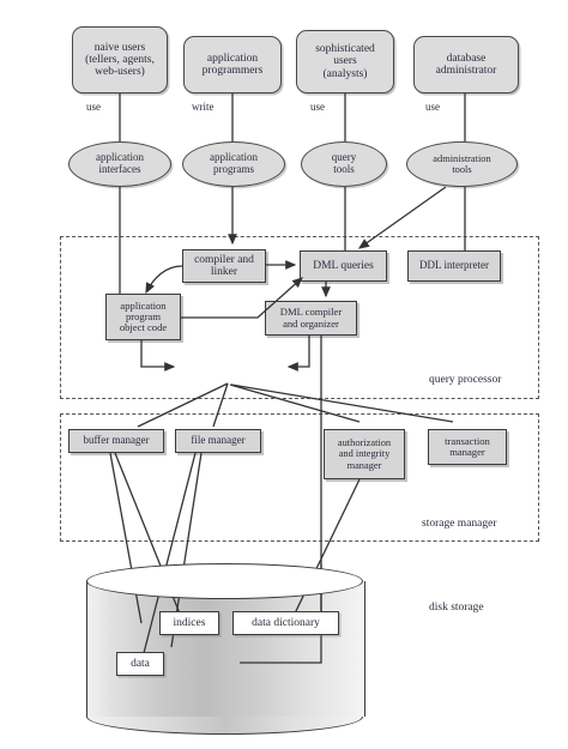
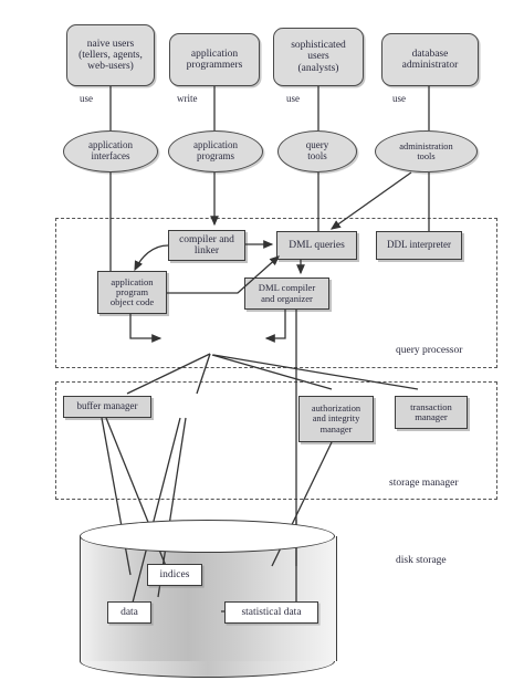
  naive users
  (tellers, agents,
  web-users)
  application
  programmers
  sophisticated
  users
  (analysts)
  database
  administrator
  use
  write
  use
  use
  application
  interfaces
  application
  programs
  query
  tools
  administration
  tools
  query processor
  compiler and
  linker
  DML queries
  DDL interpreter
  application
  program
  object code
  DML compiler
  and organizer
  storage manager
  buffer manager
- file manager
  authorization
  and integrity
  manager
  transaction
  manager
  disk storage
  indices
- data dictionary
  data
+ statistical data
